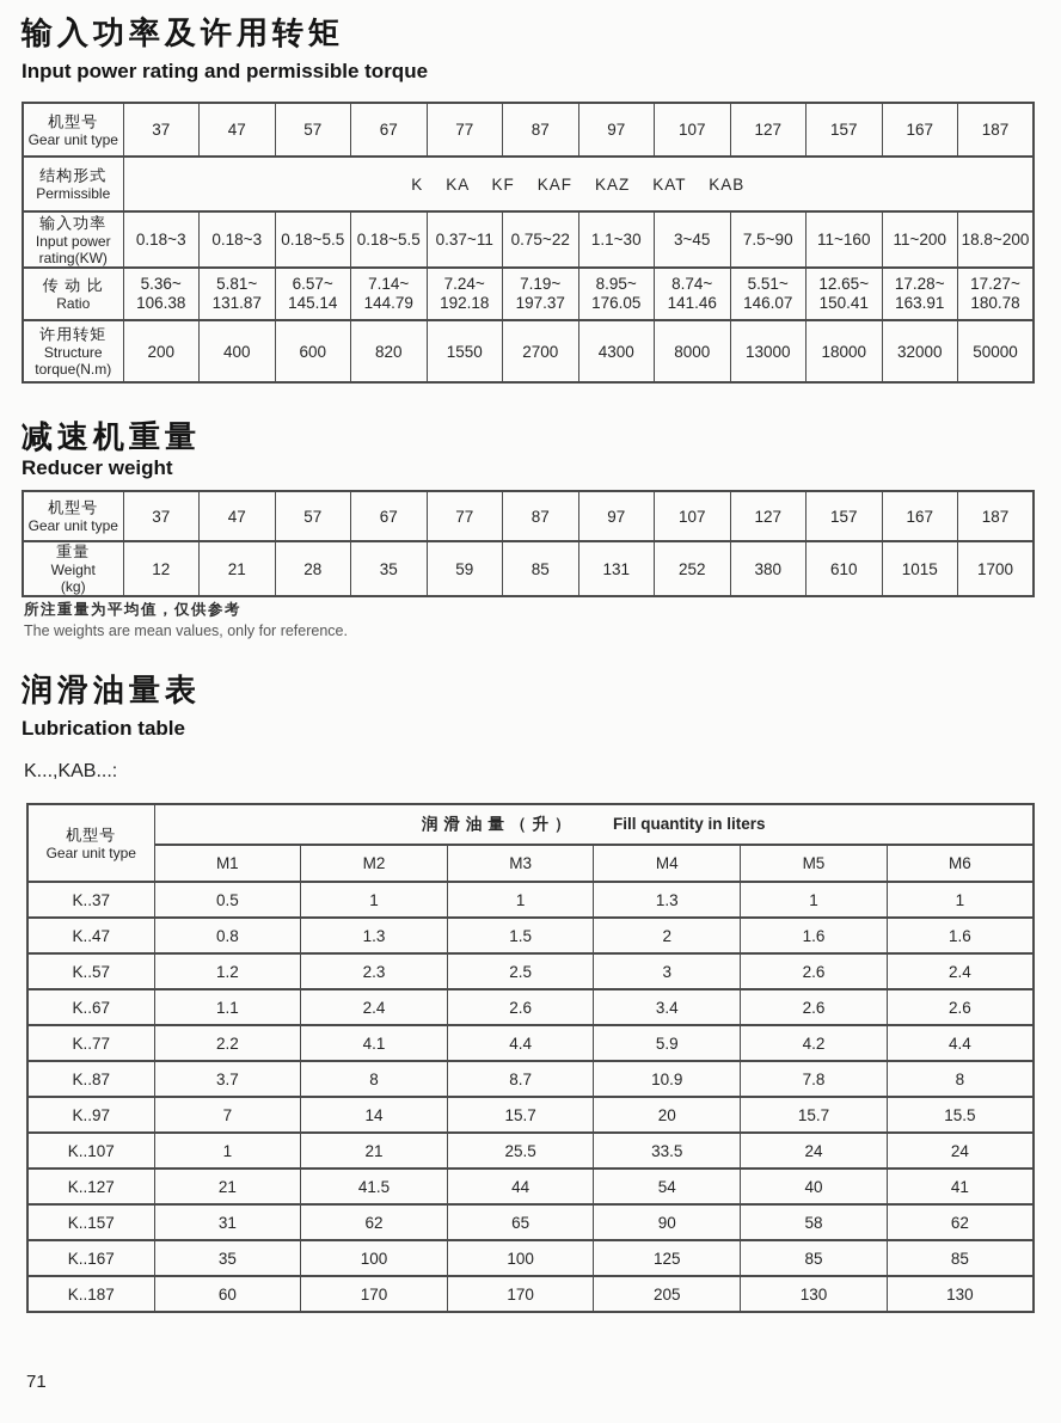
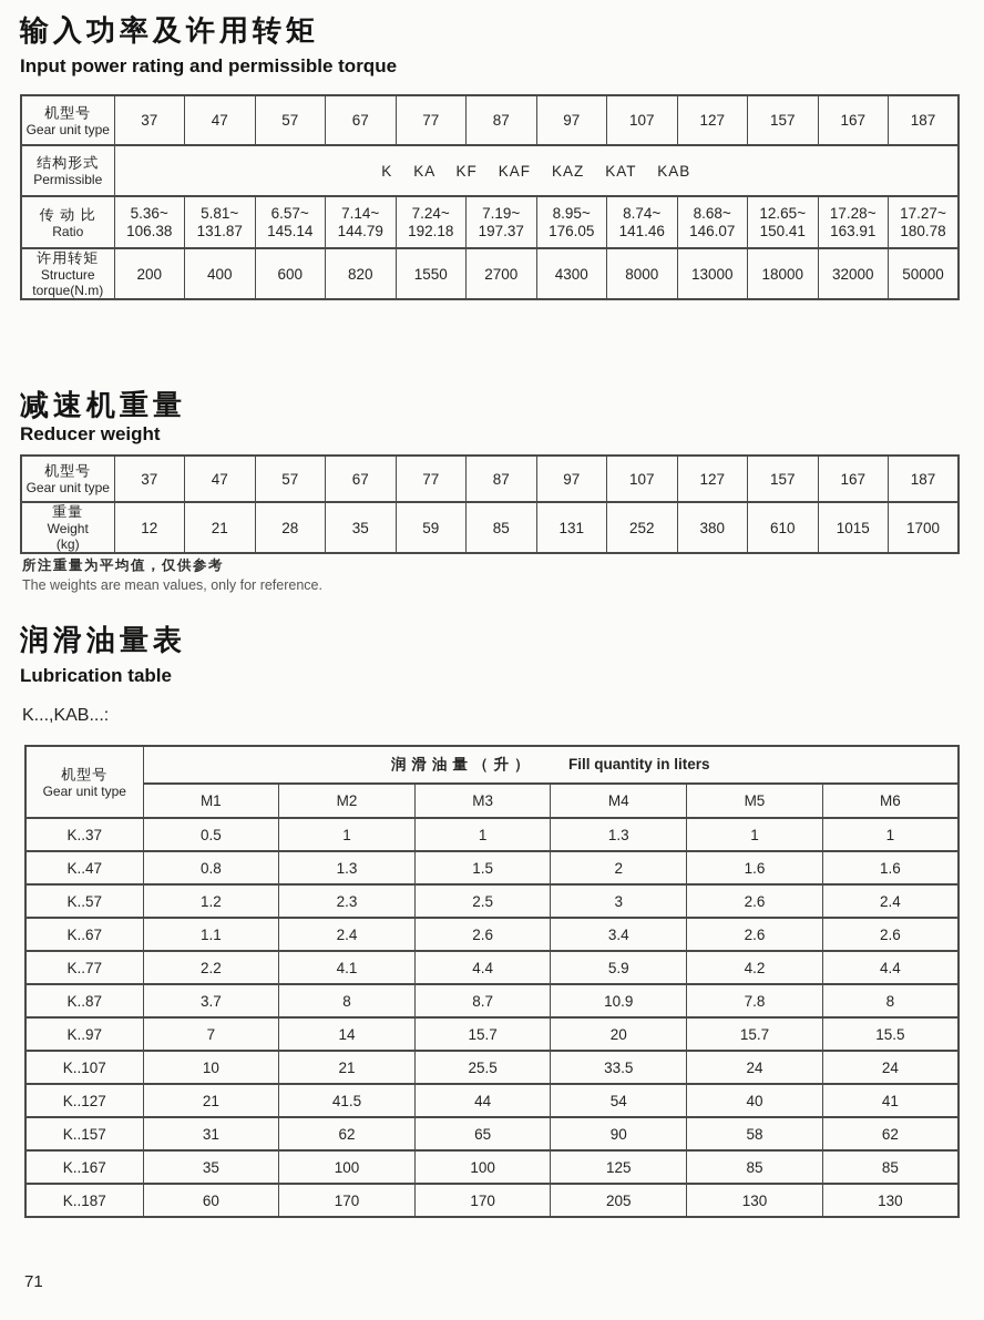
  输入功率及许用转矩
  Input power rating and permissible torque
  机型号Gear unit type	37	47	57	67	77	87	97	107	127	157	167	187
  结构形式Permissible	K KA KF KAF KAZ KAT KAB
- 输入功率Input powerrating(KW)	0.18~3	0.18~3	0.18~5.5	0.18~5.5	0.37~11	0.75~22	1.1~30	3~45	7.5~90	11~160	11~200	18.8~200
- 传 动 比Ratio	5.36~ 106.38	5.81~ 131.87	6.57~ 145.14	7.14~ 144.79	7.24~ 192.18	7.19~ 197.37	8.95~ 176.05	8.74~ 141.46	5.51~ 146.07	12.65~ 150.41	17.28~ 163.91	17.27~ 180.78
+ 传 动 比Ratio	5.36~ 106.38	5.81~ 131.87	6.57~ 145.14	7.14~ 144.79	7.24~ 192.18	7.19~ 197.37	8.95~ 176.05	8.74~ 141.46	8.68~ 146.07	12.65~ 150.41	17.28~ 163.91	17.27~ 180.78
  许用转矩Structuretorque(N.m)	200	400	600	820	1550	2700	4300	8000	13000	18000	32000	50000
  减速机重量
  Reducer weight
  机型号Gear unit type	37	47	57	67	77	87	97	107	127	157	167	187
  重量Weight(kg)	12	21	28	35	59	85	131	252	380	610	1015	1700
  所注重量为平均值，仅供参考
  The weights are mean values, only for reference.
  润滑油量表
  Lubrication table
  K...,KAB...:
  机型号 Gear unit type	润滑油量（升） Fill quantity in liters
  M1	M2	M3	M4	M5	M6
  K..37	0.5	1	1	1.3	1	1
  K..47	0.8	1.3	1.5	2	1.6	1.6
  K..57	1.2	2.3	2.5	3	2.6	2.4
  K..67	1.1	2.4	2.6	3.4	2.6	2.6
  K..77	2.2	4.1	4.4	5.9	4.2	4.4
  K..87	3.7	8	8.7	10.9	7.8	8
  K..97	7	14	15.7	20	15.7	15.5
- K..107	1	21	25.5	33.5	24	24
+ K..107	10	21	25.5	33.5	24	24
  K..127	21	41.5	44	54	40	41
  K..157	31	62	65	90	58	62
  K..167	35	100	100	125	85	85
  K..187	60	170	170	205	130	130
  71
